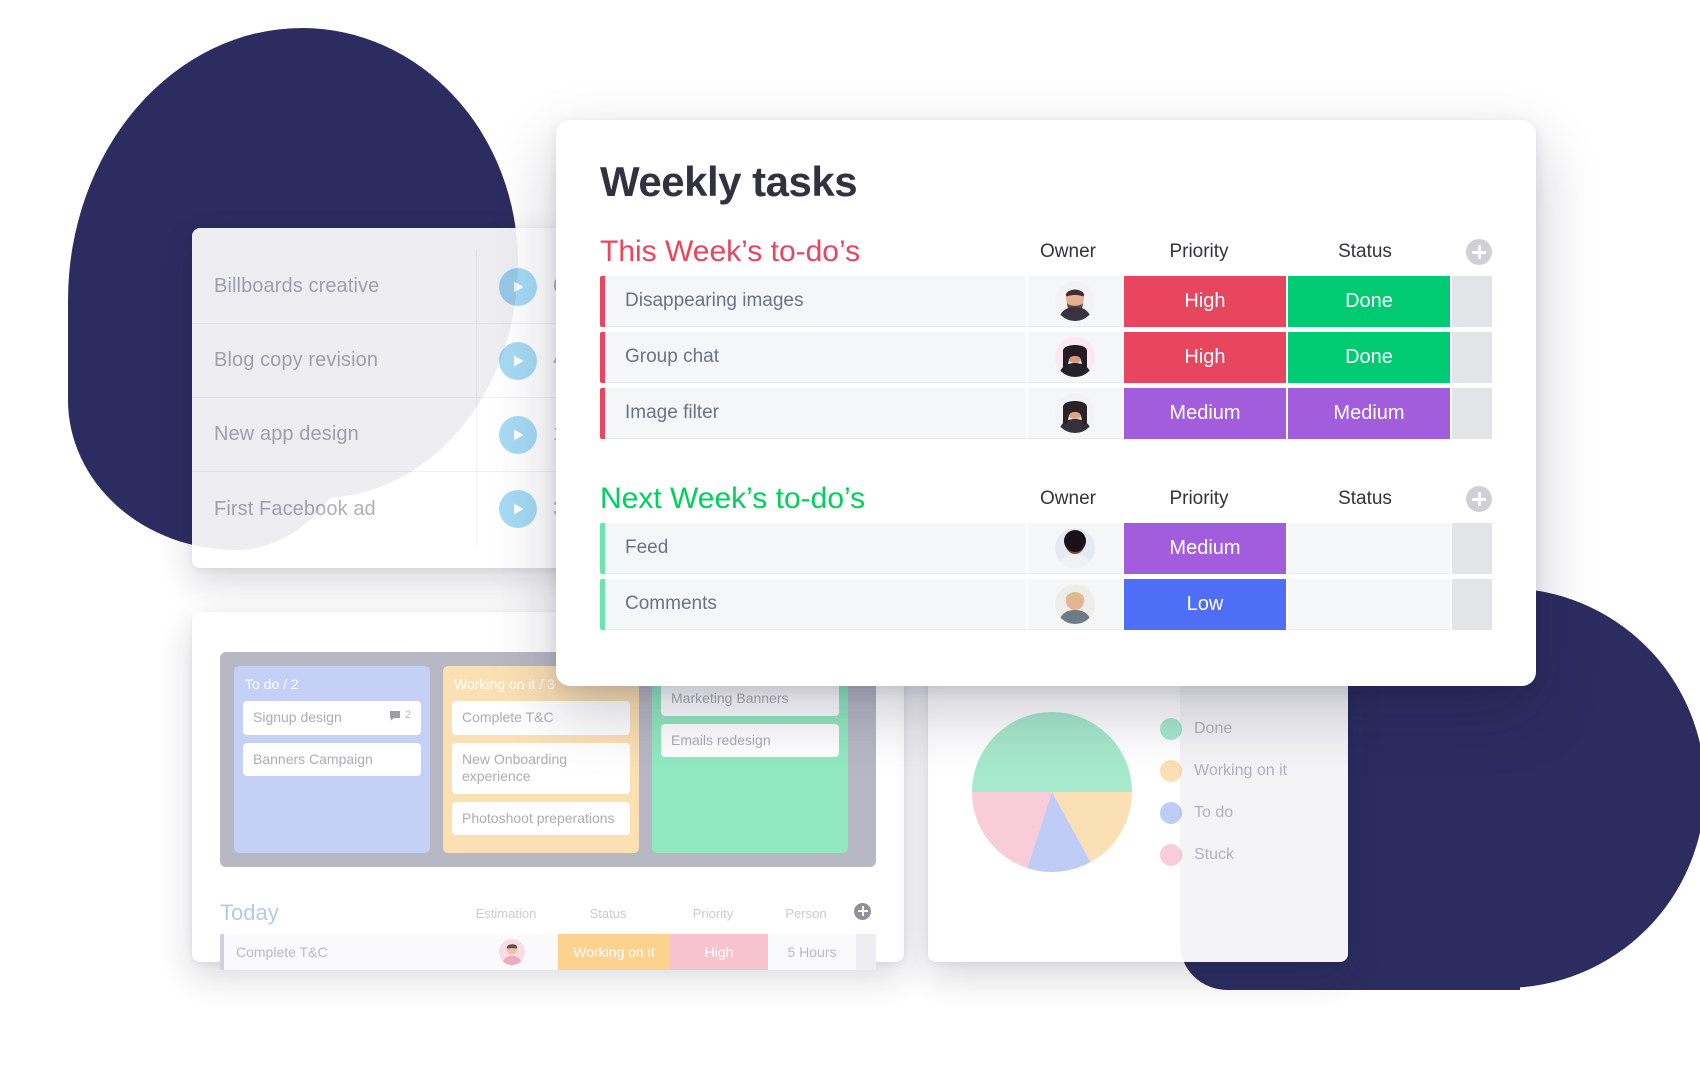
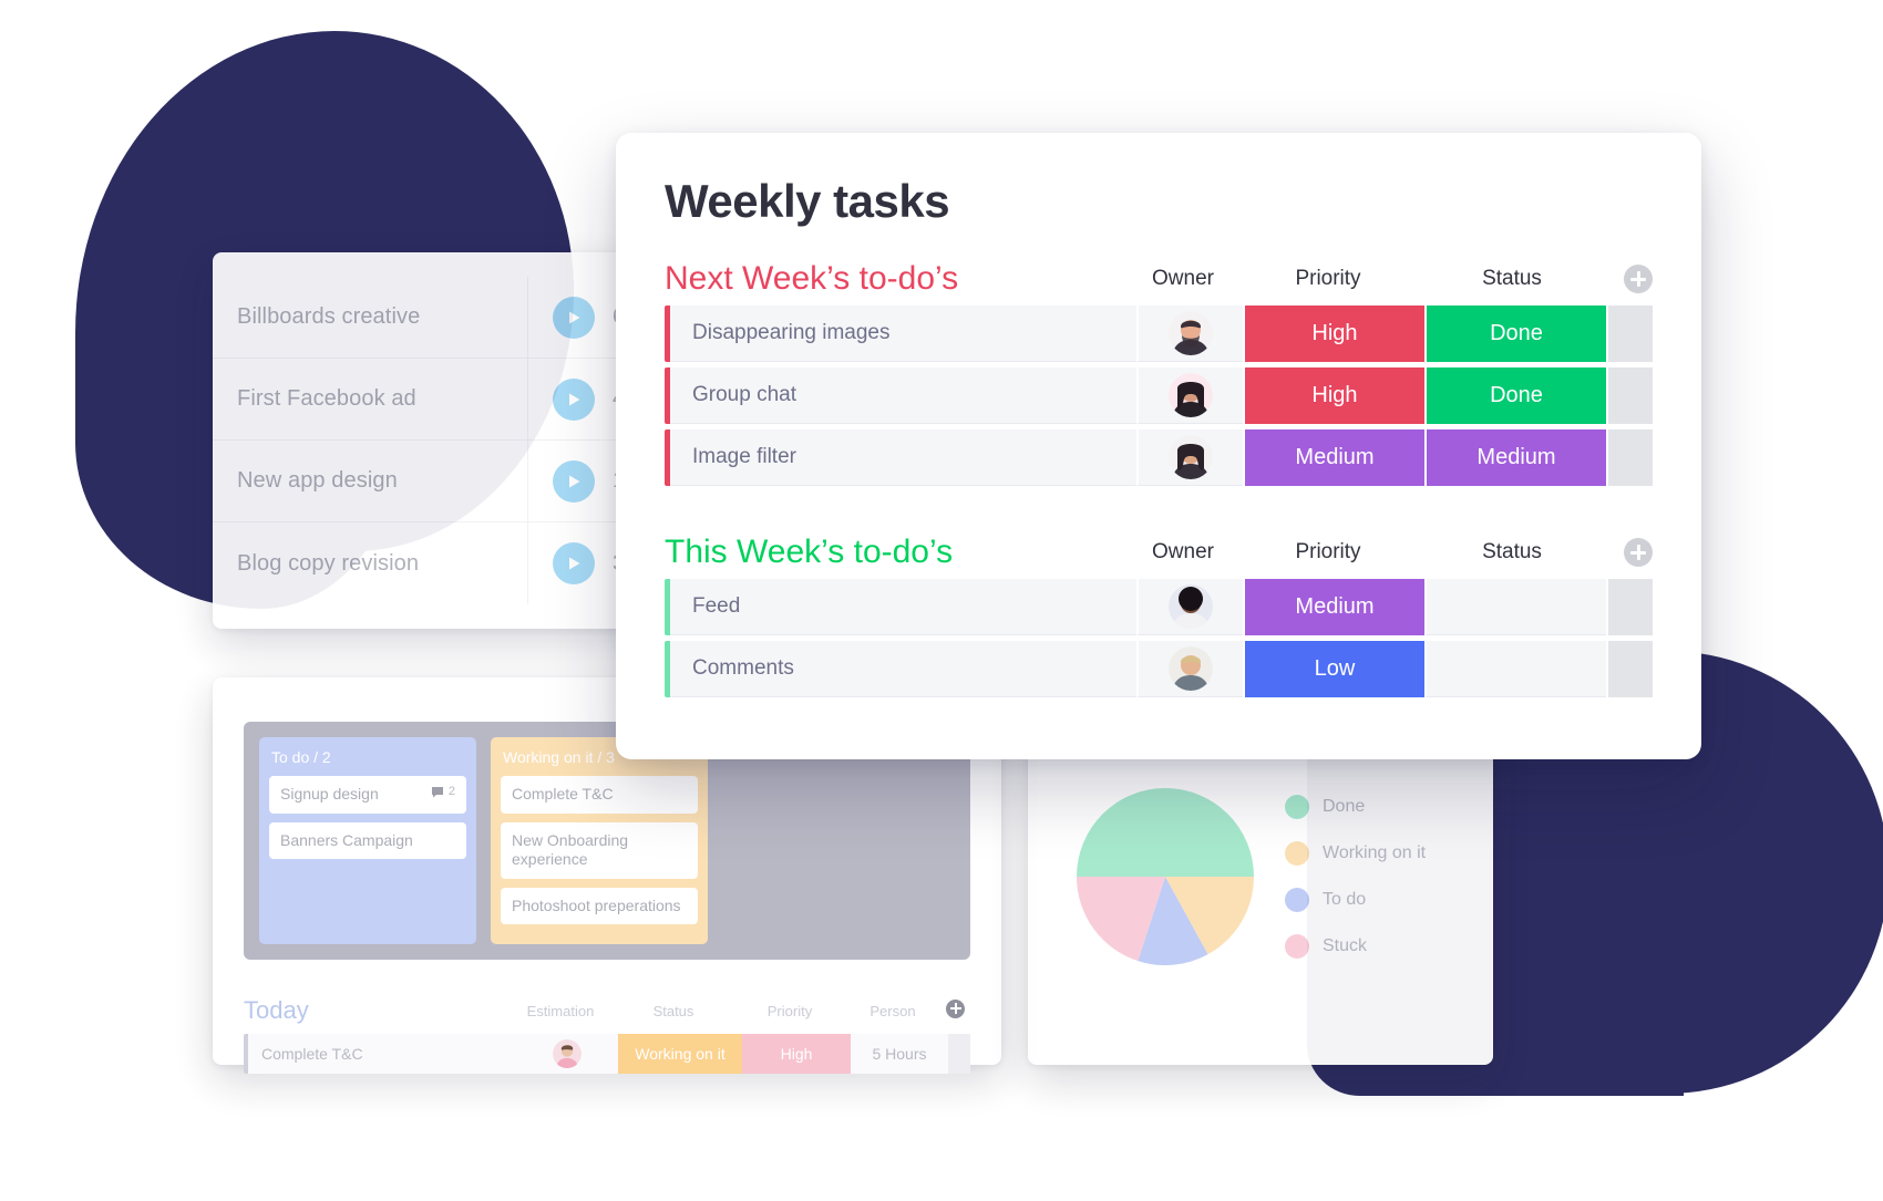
  Billboards creative
- Blog copy revision
+ First Facebook ad
  New app design
- First Facebook ad
+ Blog copy revision
  To do / 2
  Signup design
  2
  Banners Campaign
  Working on it / 3
  Complete T&C
  New Onboarding experience
  Photoshoot preperations
- Marketing Banners
- Emails redesign
  Today
  Estimation
  Status
  Priority
  Person
  Complete T&C
  Working on it
  High
  5 Hours
  Done
  Working on it
  To do
  Stuck
  Weekly tasks
- This Week’s to-do’s
+ Next Week’s to-do’s
  Owner
  Priority
  Status
  Disappearing images
  High
  Done
  Group chat
  High
  Done
  Image filter
  Medium
  Medium
- Next Week’s to-do’s
+ This Week’s to-do’s
  Owner
  Priority
  Status
  Feed
  Medium
  Comments
  Low
